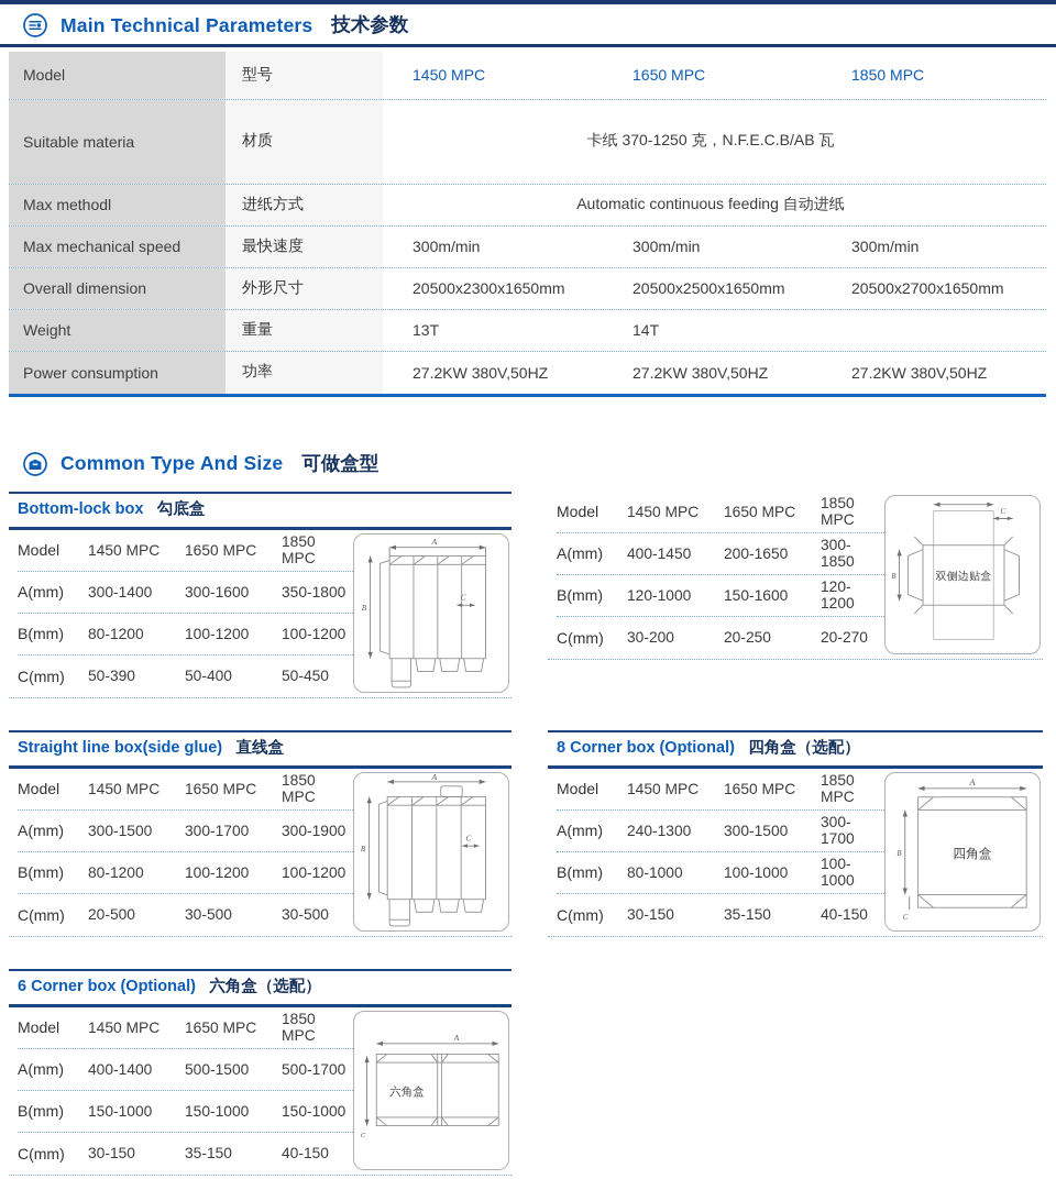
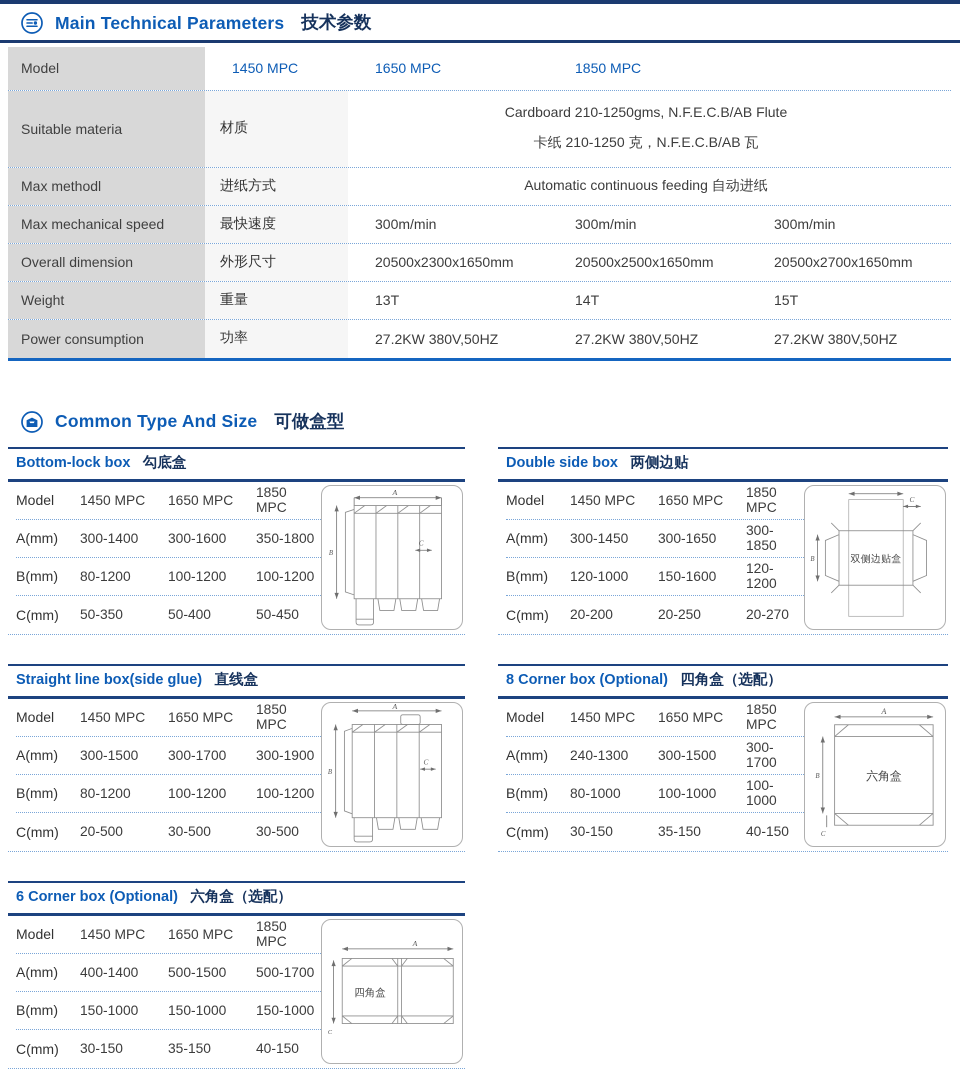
  Main Technical Parameters
  技术参数
  Model
- 型号
  1450 MPC
  1650 MPC
  1850 MPC
  Suitable materia
  材质
+ Cardboard 210-1250gms, N.F.E.C.B/AB Flute
- 卡纸 370-1250 克，N.F.E.C.B/AB 瓦
+ 卡纸 210-1250 克，N.F.E.C.B/AB 瓦
  Max methodl
  进纸方式
  Automatic continuous feeding 自动进纸
  Max mechanical speed
  最快速度
  300m/min
  300m/min
  300m/min
  Overall dimension
  外形尺寸
  20500x2300x1650mm
  20500x2500x1650mm
  20500x2700x1650mm
  Weight
  重量
  13T
  14T
+ 15T
  Power consumption
  功率
  27.2KW 380V,50HZ
  27.2KW 380V,50HZ
  27.2KW 380V,50HZ
  Common Type And Size
  可做盒型
  Bottom-lock box 勾底盒
  Model
  1450 MPC
  1650 MPC
  1850 MPC
  A(mm)
  300-1400
  300-1600
  350-1800
  B(mm)
  80-1200
  100-1200
  100-1200
  C(mm)
- 50-390
+ 50-350
  50-400
  50-450
  A
  C
+ Double side box 两侧边贴
  Model
  1450 MPC
  1650 MPC
  1850 MPC
  A(mm)
- 400-1450
+ 300-1450
- 200-1650
+ 300-1650
  300-1850
  B(mm)
  120-1000
  150-1600
  120-1200
  C(mm)
- 30-200
+ 20-200
  20-250
  20-270
  C
  双侧边贴盒
  Straight line box(side glue) 直线盒
  Model
  1450 MPC
  1650 MPC
  1850 MPC
  A(mm)
  300-1500
  300-1700
  300-1900
  B(mm)
  80-1200
  100-1200
  100-1200
  C(mm)
  20-500
  30-500
  30-500
  A
  C
  8 Corner box (Optional) 四角盒（选配）
  Model
  1450 MPC
  1650 MPC
  1850 MPC
  A(mm)
  240-1300
  300-1500
  300-1700
  B(mm)
  80-1000
  100-1000
  100-1000
  C(mm)
  30-150
  35-150
  40-150
  A
- 四角盒
+ 六角盒
  6 Corner box (Optional) 六角盒（选配）
  Model
  1450 MPC
  1650 MPC
  1850 MPC
  A(mm)
  400-1400
  500-1500
  500-1700
  B(mm)
  150-1000
  150-1000
  150-1000
  C(mm)
  30-150
  35-150
  40-150
  A
- 六角盒
+ 四角盒
